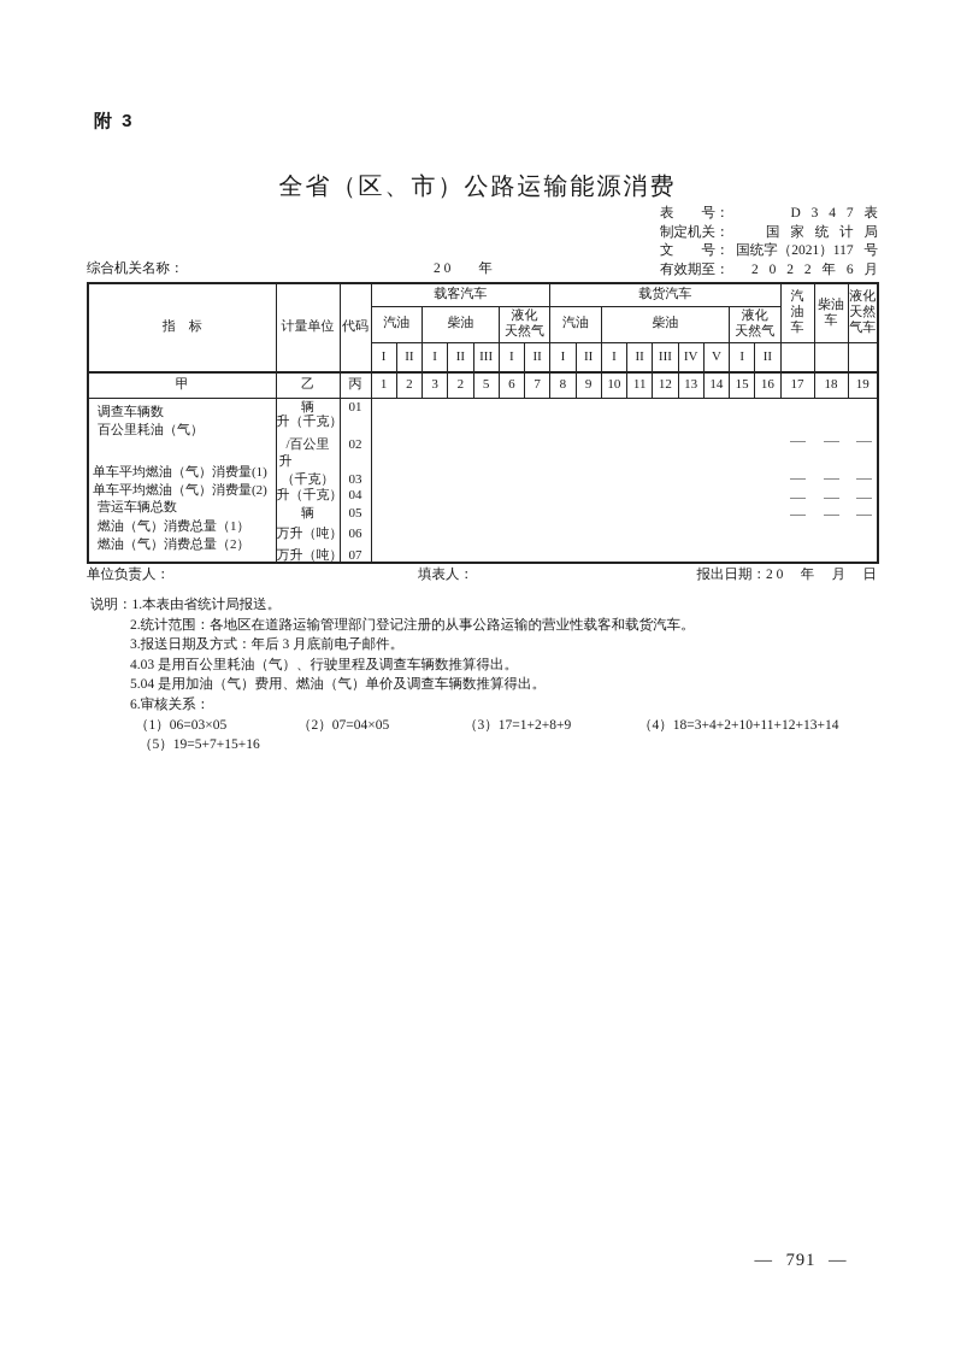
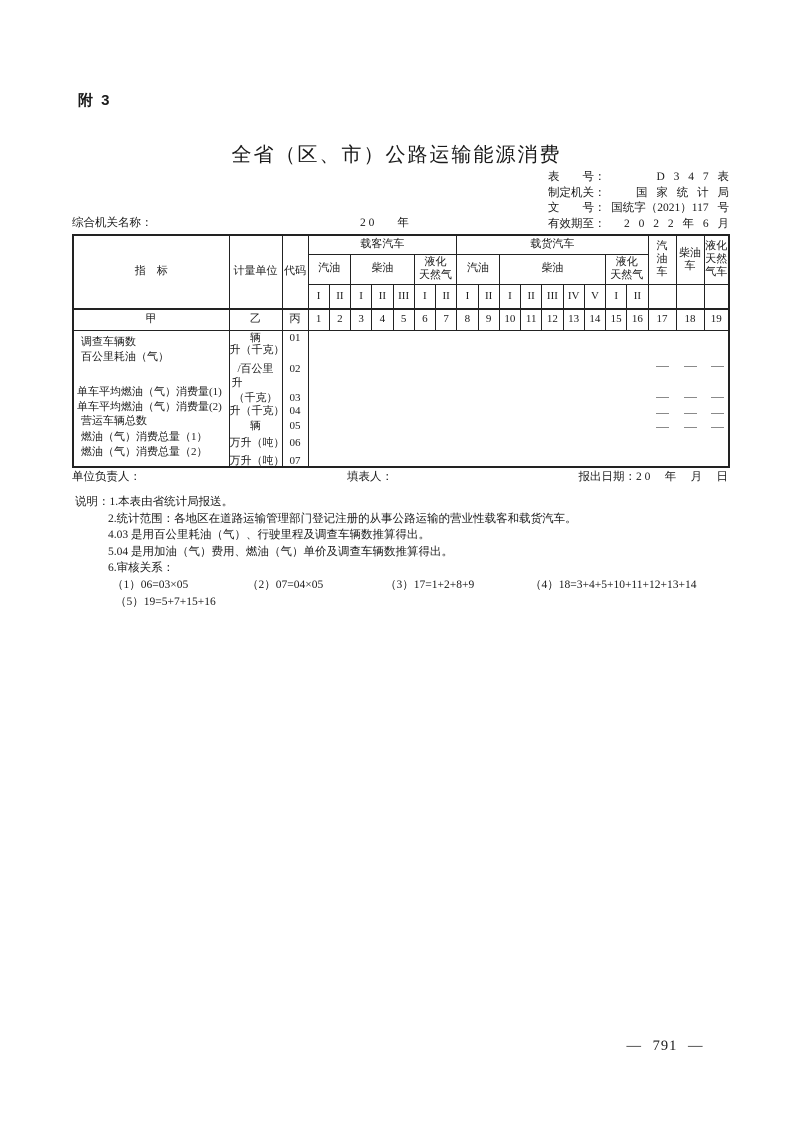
  附 3
  全省（区、市）公路运输能源消费
  表 号：
  D 3 4 7 表
  制定机关：
  国 家 统 计 局
  文 号：
  国统字（2021）117 号
  有效期至：
  2 0 2 2 年 6 月
  综合机关名称：
  2 0 年
  指 标	计量单位	代码	载客汽车	载货汽车	汽 油 车	柴油 车	液化 天然 气车
  汽油	柴油	液化 天然气	汽油	柴油	液化 天然气
  I	II	I	II	III	I	II	I	II	I	II	III	IV	V	I	II
- 甲	乙	丙	1	2	3	2	5	6	7	8	9	10	11	12	13	14	15	16	17	18	19
+ 甲	乙	丙	1	2	3	4	5	6	7	8	9	10	11	12	13	14	15	16	17	18	19
  调查车辆数 百公里耗油（气） 单车平均燃油（气）消费量(1) 单车平均燃油（气）消费量(2) 营运车辆总数 燃油（气）消费总量（1） 燃油（气）消费总量（2）	辆 升（千克） /百公里 升 （千克） 升（千克） 辆 万升（吨） 万升（吨）	01 02 03 04 05 06 07
  单位负责人：
  填表人：
  报出日期：2 0 年 月 日
  说明：
  1.本表由省统计局报送。
  2.统计范围：各地区在道路运输管理部门登记注册的从事公路运输的营业性载客和载货汽车。
- 3.报送日期及方式：年后 3 月底前电子邮件。
  4.03 是用百公里耗油（气）、行驶里程及调查车辆数推算得出。
  5.04 是用加油（气）费用、燃油（气）单价及调查车辆数推算得出。
  6.审核关系：
  （1）06=03×05
  （2）07=04×05
  （3）17=1+2+8+9
- （4）18=3+4+2+10+11+12+13+14
+ （4）18=3+4+5+10+11+12+13+14
  （5）19=5+7+15+16
  — 791 —
